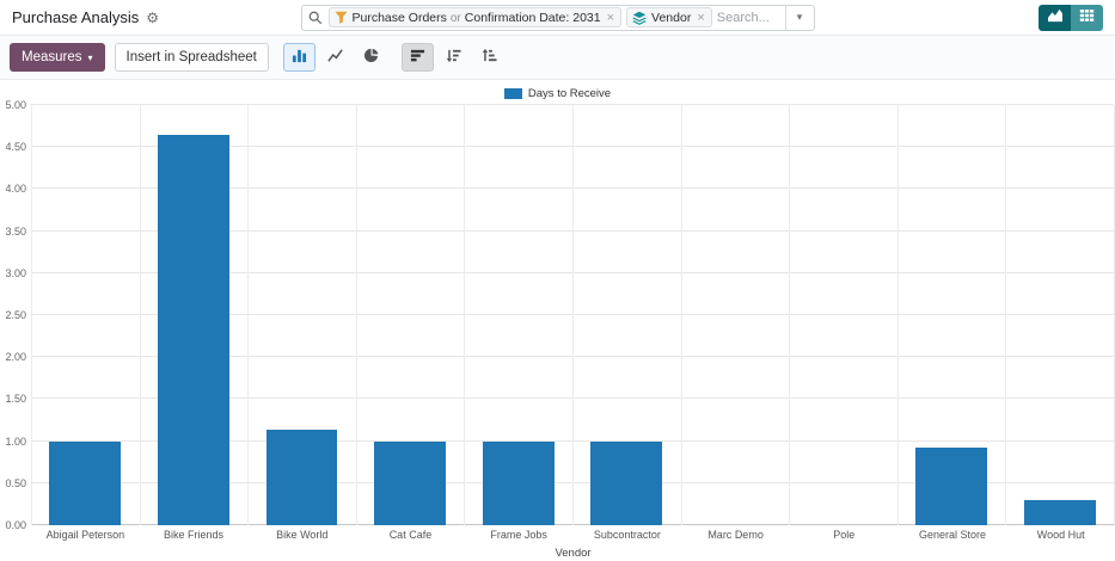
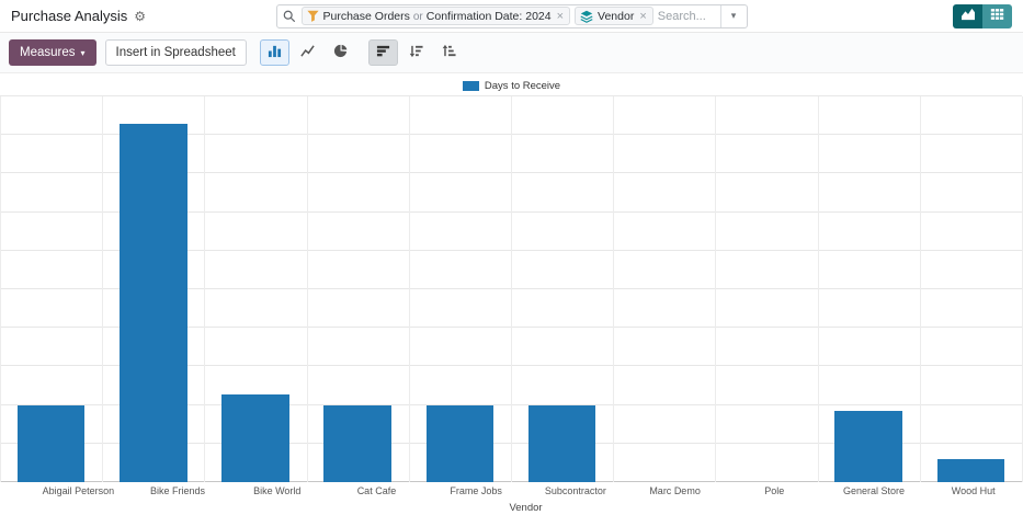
  Purchase Analysis
  ⚙
- Purchase Orders or Confirmation Date: 2031
+ Purchase Orders or Confirmation Date: 2024
  ×
  Vendor
  ×
  Search...
  ▾
  Measures
  ▾
  Insert in Spreadsheet
  Days to Receive
- 0.00
- 0.50
- 1.00
- 1.50
- 2.00
- 2.50
- 3.00
- 3.50
- 4.00
- 4.50
- 5.00
  Abigail Peterson
  Bike Friends
  Bike World
  Cat Cafe
  Frame Jobs
  Subcontractor
  Marc Demo
  Pole
  General Store
  Wood Hut
  Vendor
